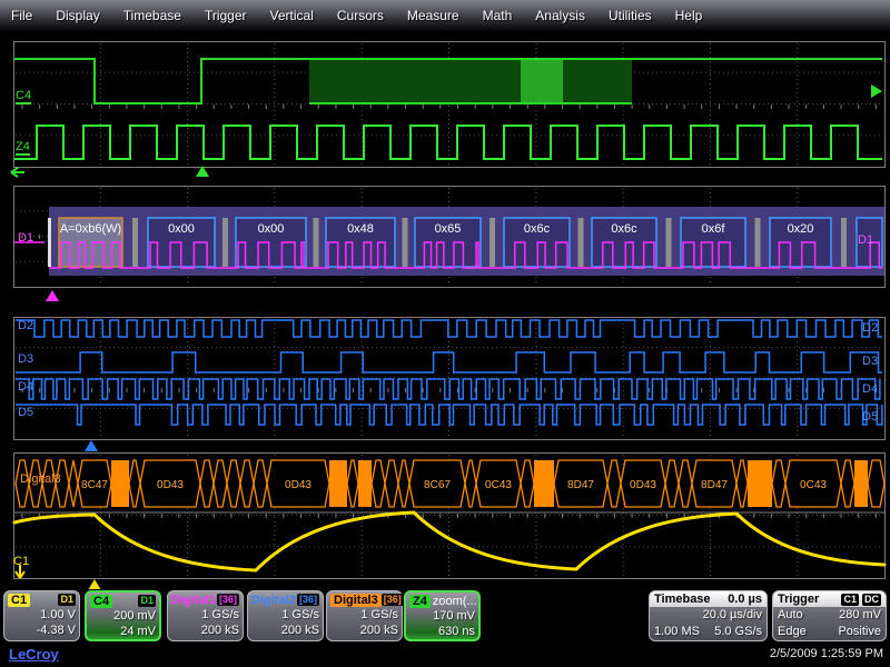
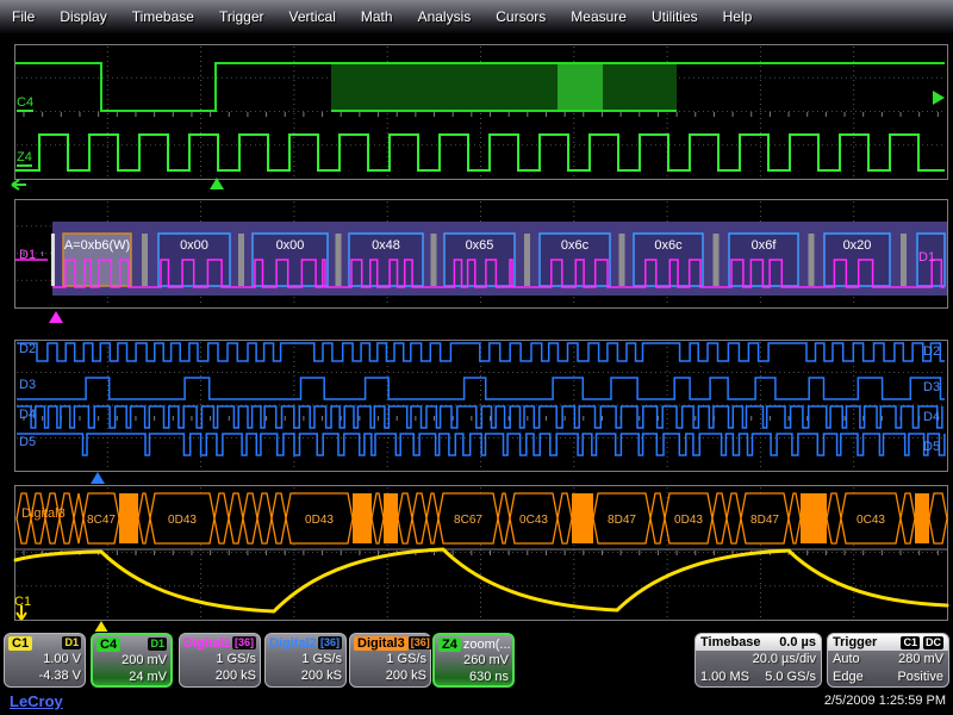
  File
  Display
  Timebase
  Trigger
  Vertical
- Cursors
+ Math
- Measure
+ Analysis
- Math
+ Cursors
- Analysis
+ Measure
  Utilities
  Help
  A=0xb6(W)
  0x00
  0x00
  0x48
  0x65
  0x6c
  0x6c
  0x6f
  0x20
  8C47
  0D43
  0D43
  8C67
  0C43
  8D47
  0D43
  8D47
  0C43
  C4
  Z4
  D1
  D1
  D2
  D3
  D4
  D5
  D2
  D3
  D4
  D5
  Digital3
  C1
  C1
  D1
  1.00 V
  -4.38 V
  C4
  D1
  200 mV
  24 mV
  Digital1
  [36]
  1 GS/s
  200 kS
  Digital2
  [36]
  1 GS/s
  200 kS
  Digital3
  [36]
  1 GS/s
  200 kS
  Z4
  zoom(...
- 170 mV
+ 260 mV
  630 ns
  Timebase
  0.0 µs
  20.0 µs/div
  1.00 MS
  5.0 GS/s
  Trigger
  C1
  DC
  Auto
  280 mV
  Edge
  Positive
  LeCroy
  2/5/2009 1:25:59 PM
